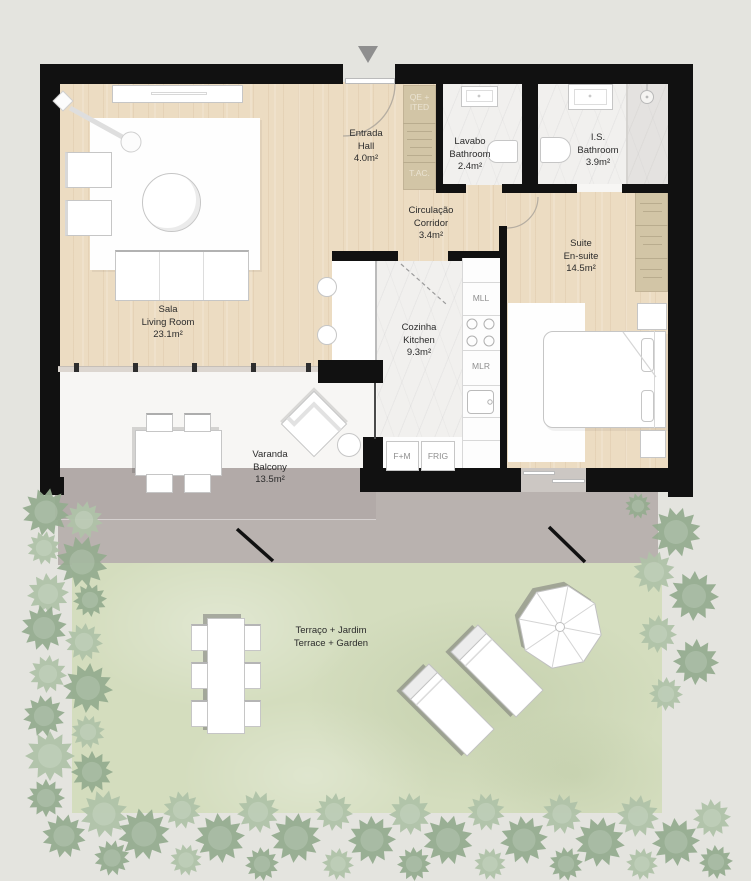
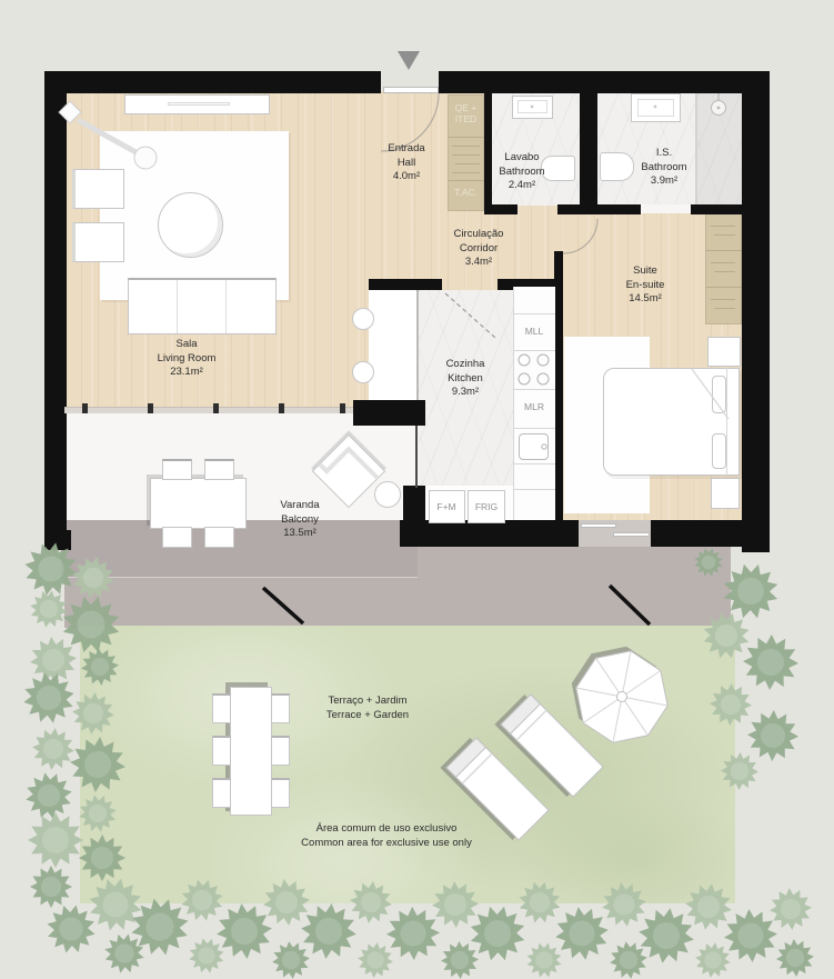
  QE + ITED
  T.AC.
  Entrada
  Hall
  4.0m²
  Lavabo
  Bathroom
  2.4m²
  I.S.
  Bathroom
  3.9m²
  Circulação
  Corridor
  3.4m²
  Suite
  En-suite
  14.5m²
  Sala
  Living Room
  23.1m²
  Cozinha
  Kitchen
  9.3m²
  Varanda
  Balcony
  13.5m²
  Terraço + Jardim
  Terrace + Garden
+ Área comum de uso exclusivo
+ Common area for exclusive use only
  MLL
  MLR
  F+M
  FRIG
